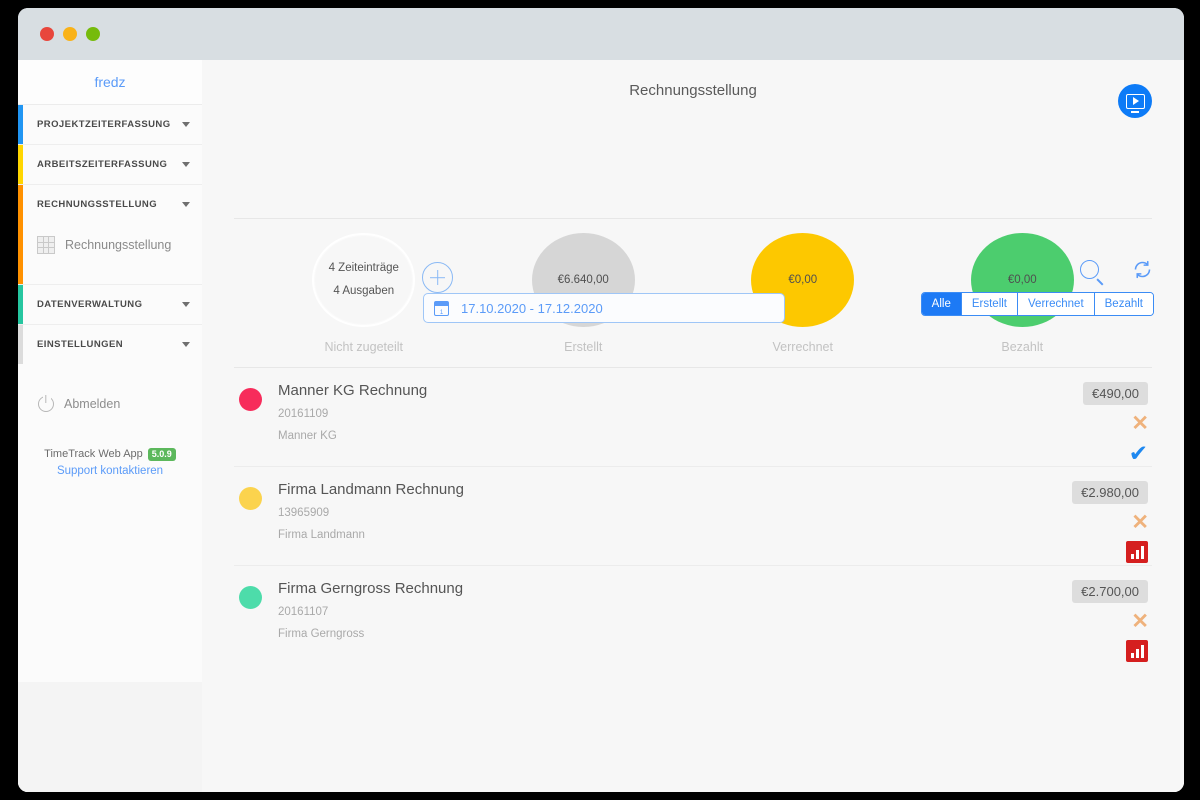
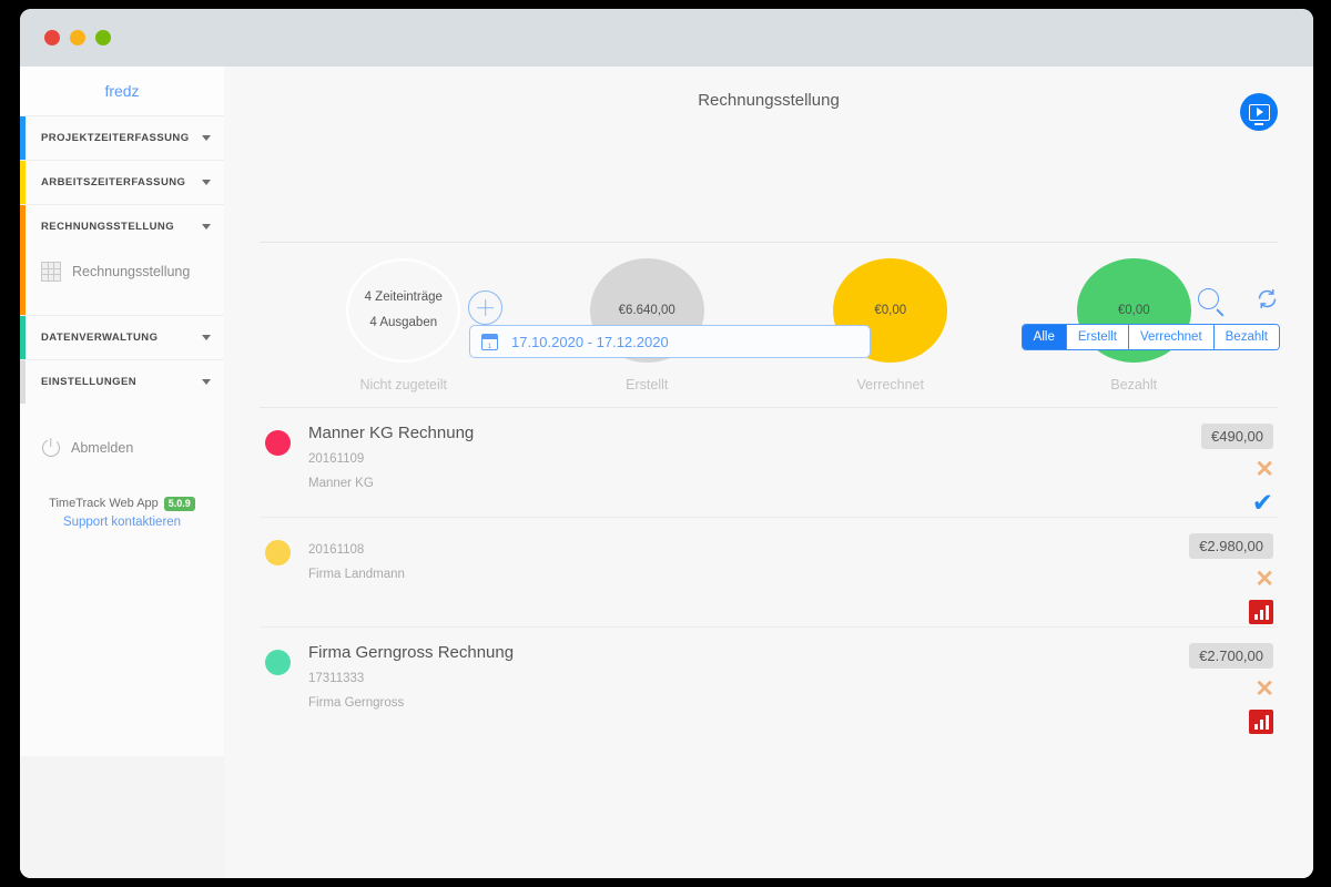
  fredz
  PROJEKTZEITERFASSUNG
  ARBEITSZEITERFASSUNG
  RECHNUNGSSTELLUNG
  Rechnungsstellung
  DATENVERWALTUNG
  EINSTELLUNGEN
  Abmelden
  TimeTrack Web App
  5.0.9
  Support kontaktieren
  Rechnungsstellung
  17.10.2020 - 17.12.2020
  Alle
  Erstellt
  Verrechnet
  Bezahlt
  4 Zeiteinträge
  4 Ausgaben
  Nicht zugeteilt
  €6.640,00
  Erstellt
  €0,00
  Verrechnet
  €0,00
  Bezahlt
  Manner KG Rechnung
  20161109
  Manner KG
  €490,00
  ✕
  ✔
- Firma Landmann Rechnung
- 13965909
+ 20161108
  Firma Landmann
  €2.980,00
  ✕
  Firma Gerngross Rechnung
- 20161107
+ 17311333
  Firma Gerngross
  €2.700,00
  ✕
